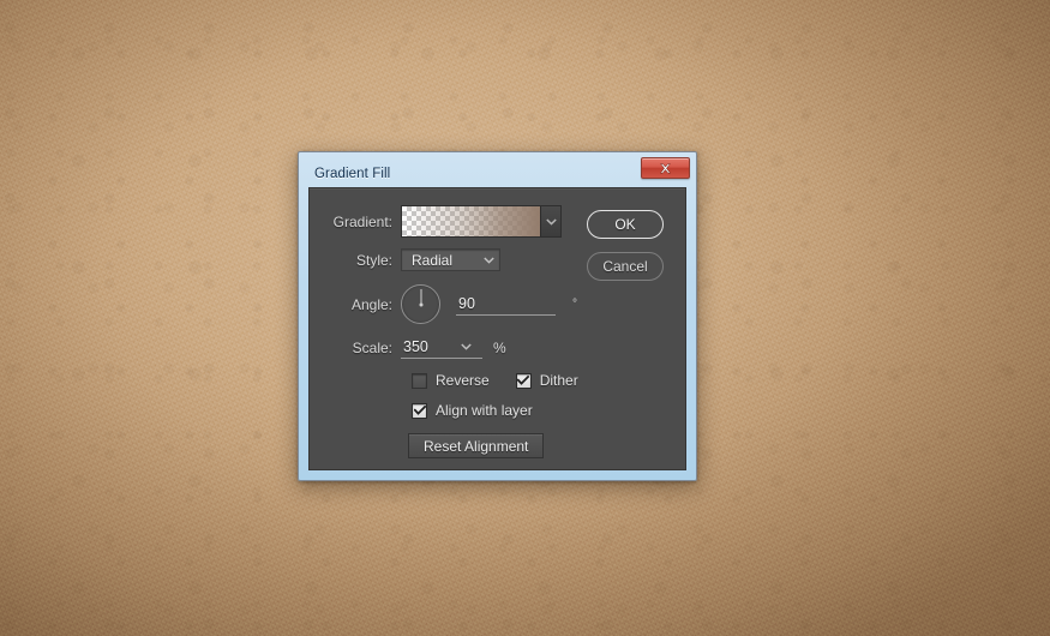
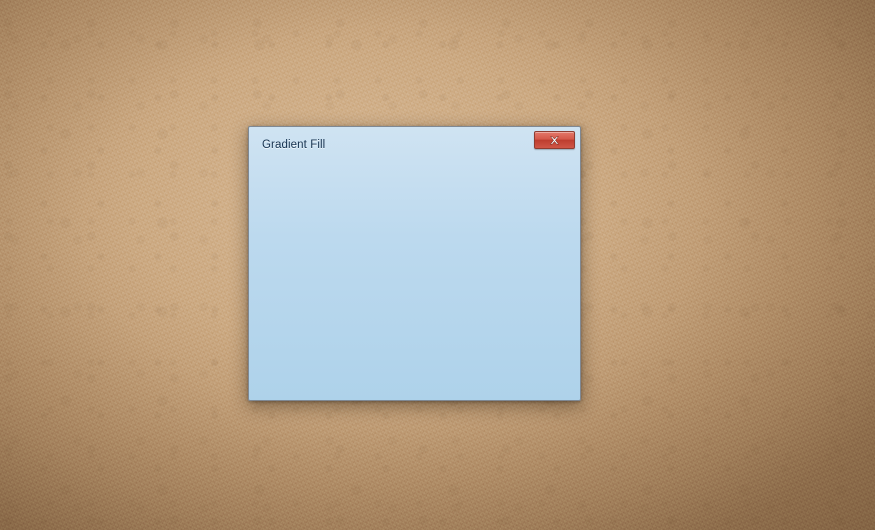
  Gradient Fill
- Gradient:
- Style:
- Radial
- Angle:
- 90
- °
- Scale:
- 350
- %
- Reverse
- Dither
- Align with layer
- Reset Alignment
- OK
- Cancel
